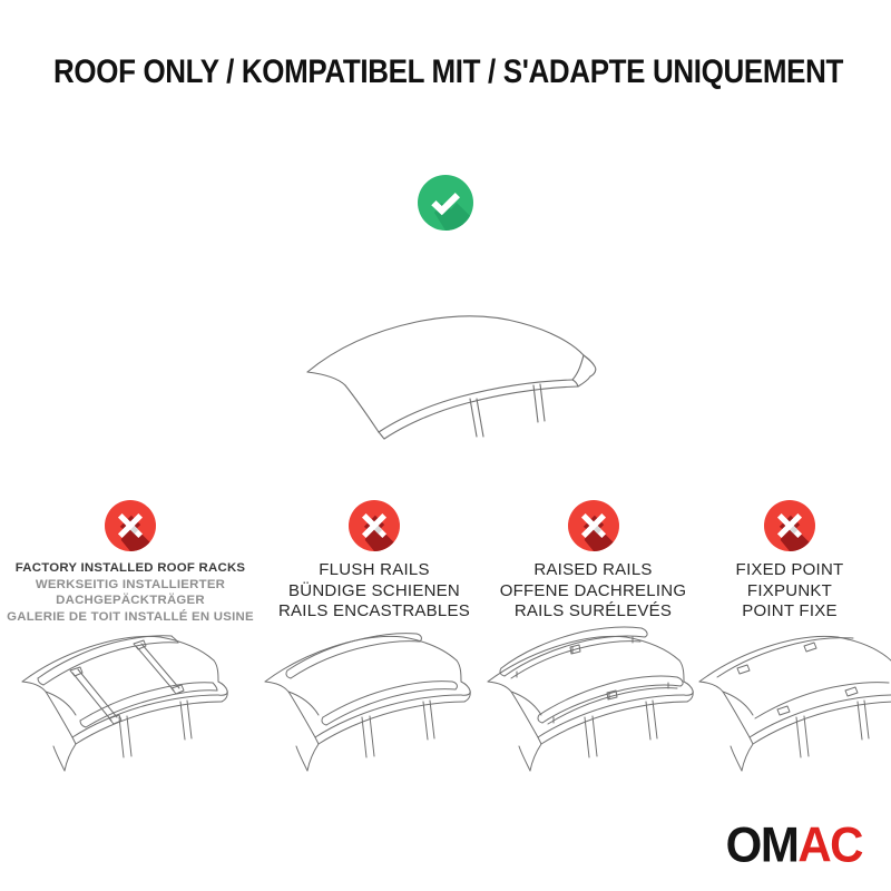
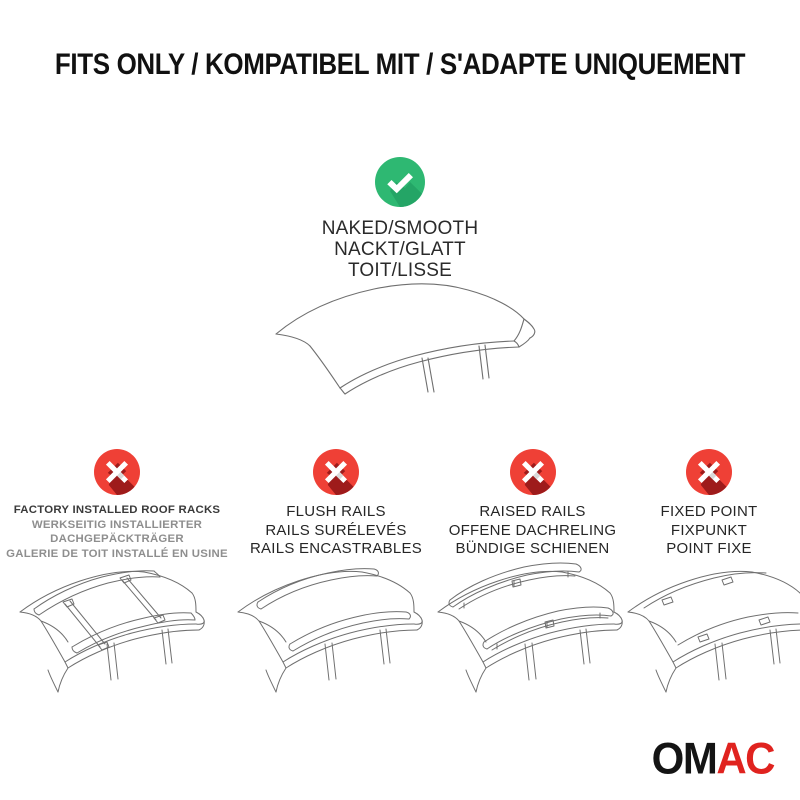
- ROOF ONLY / KOMPATIBEL MIT / S'ADAPTE UNIQUEMENT
+ FITS ONLY / KOMPATIBEL MIT / S'ADAPTE UNIQUEMENT
+ NAKED/SMOOTH
+ NACKT/GLATT
+ TOIT/LISSE
  FACTORY INSTALLED ROOF RACKS
  WERKSEITIG INSTALLIERTER
  DACHGEPÄCKTRÄGER
  GALERIE DE TOIT INSTALLÉ EN USINE
  FLUSH RAILS
- BÜNDIGE SCHIENEN
+ RAILS SURÉLEVÉS
  RAILS ENCASTRABLES
  RAISED RAILS
  OFFENE DACHRELING
- RAILS SURÉLEVÉS
+ BÜNDIGE SCHIENEN
  FIXED POINT
  FIXPUNKT
  POINT FIXE
  OMAC
